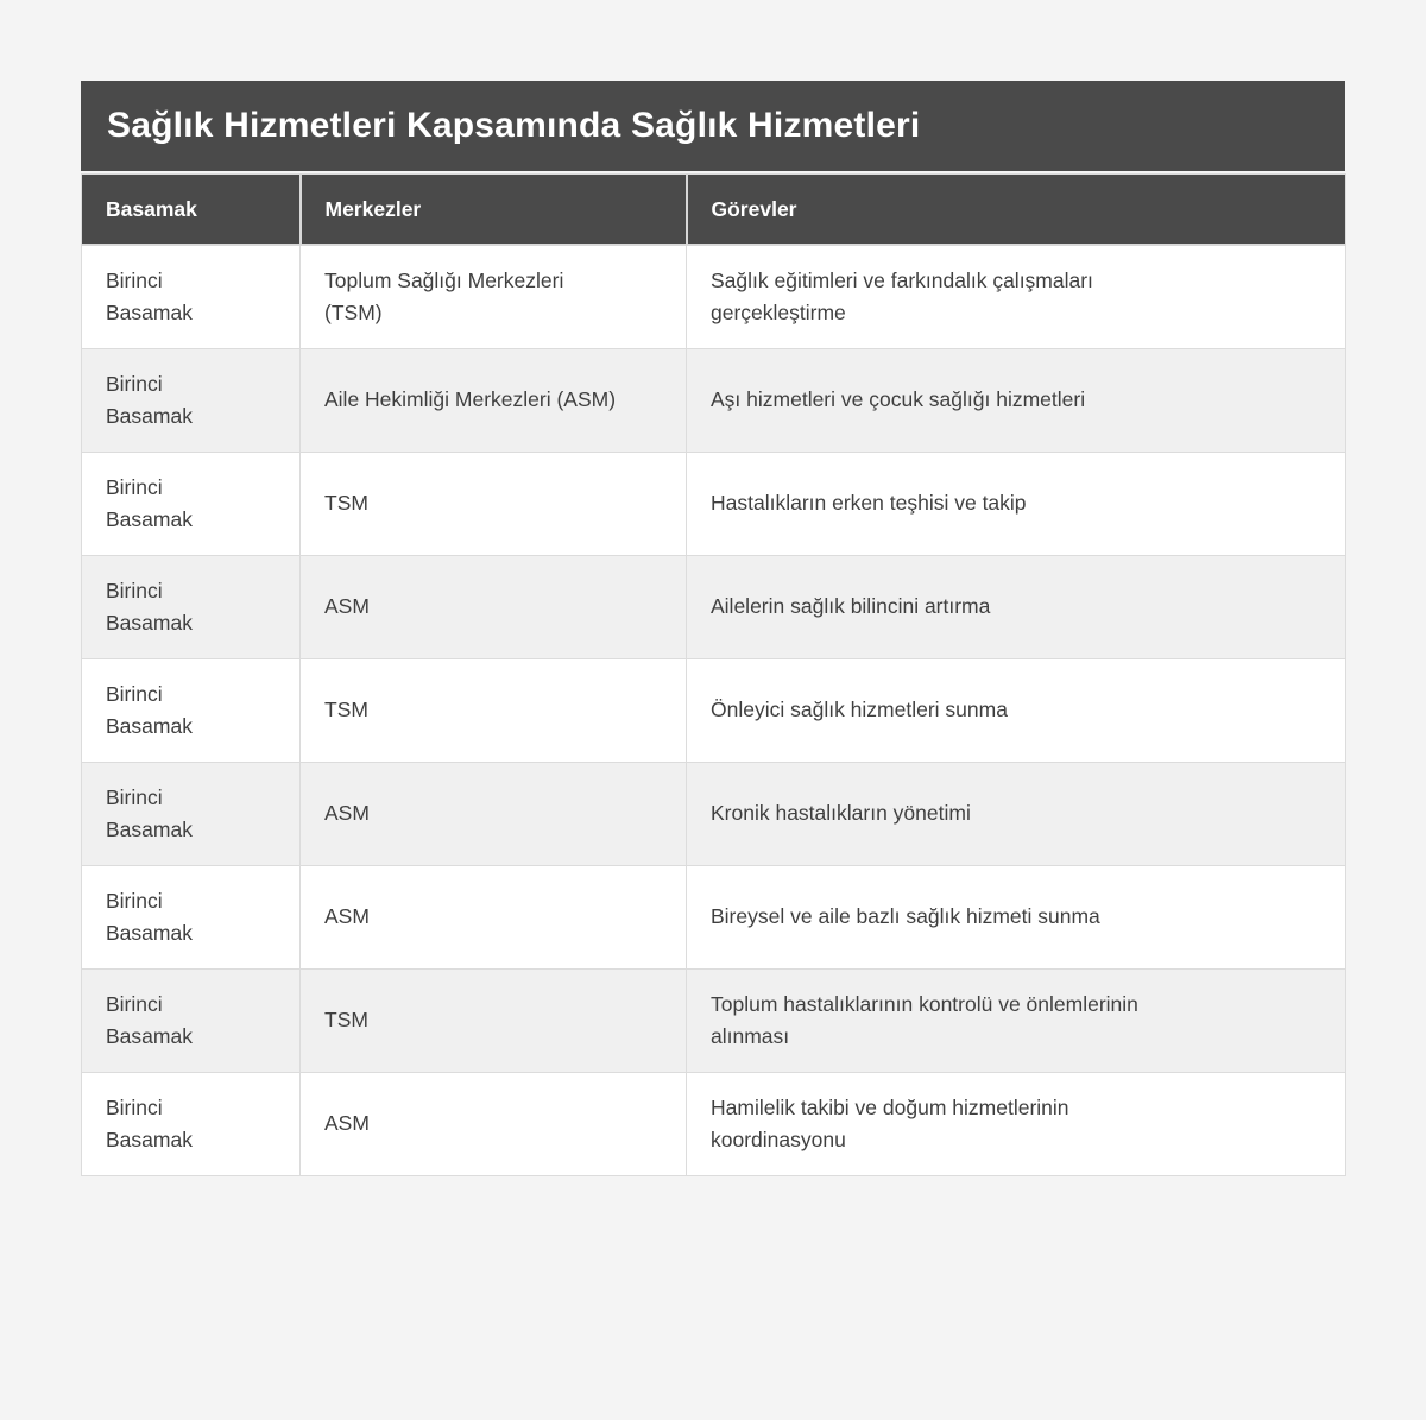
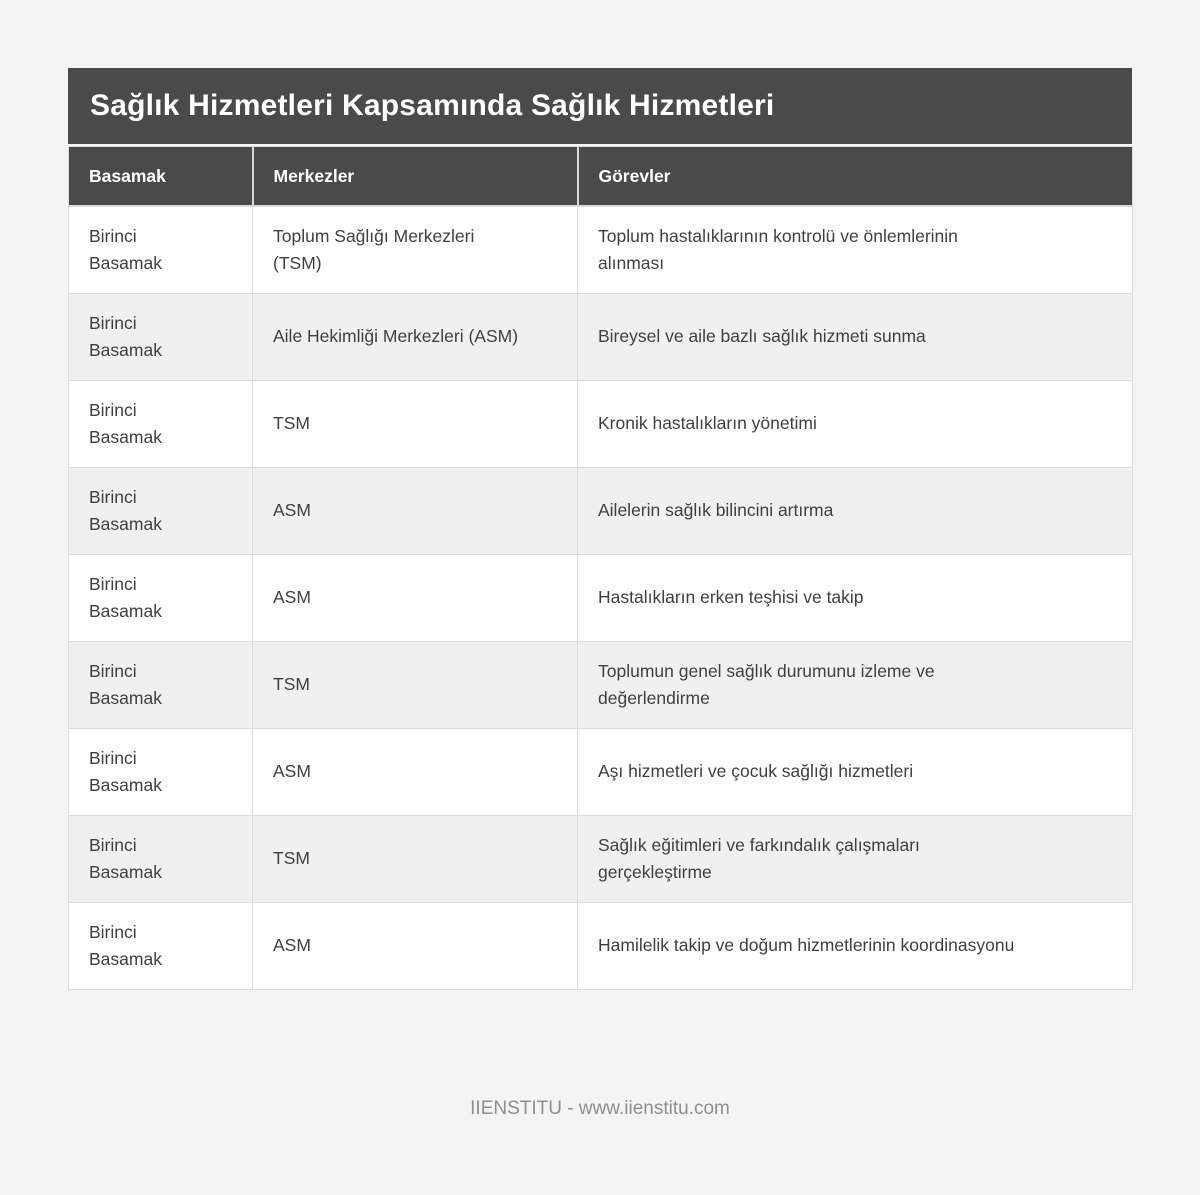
  Sağlık Hizmetleri Kapsamında Sağlık Hizmetleri
  Basamak	Merkezler	Görevler
- Birinci Basamak	Toplum Sağlığı Merkezleri (TSM)	Sağlık eğitimleri ve farkındalık çalışmaları gerçekleştirme
+ Birinci Basamak	Toplum Sağlığı Merkezleri (TSM)	Toplum hastalıklarının kontrolü ve önlemlerinin alınması
- Birinci Basamak	Aile Hekimliği Merkezleri (ASM)	Aşı hizmetleri ve çocuk sağlığı hizmetleri
+ Birinci Basamak	Aile Hekimliği Merkezleri (ASM)	Bireysel ve aile bazlı sağlık hizmeti sunma
- Birinci Basamak	TSM	Hastalıkların erken teşhisi ve takip
+ Birinci Basamak	TSM	Kronik hastalıkların yönetimi
  Birinci Basamak	ASM	Ailelerin sağlık bilincini artırma
- Birinci Basamak	TSM	Önleyici sağlık hizmetleri sunma
- Birinci Basamak	ASM	Kronik hastalıkların yönetimi
+ Birinci Basamak	ASM	Hastalıkların erken teşhisi ve takip
+ Birinci Basamak	TSM	Toplumun genel sağlık durumunu izleme ve değerlendirme
- Birinci Basamak	ASM	Bireysel ve aile bazlı sağlık hizmeti sunma
+ Birinci Basamak	ASM	Aşı hizmetleri ve çocuk sağlığı hizmetleri
- Birinci Basamak	TSM	Toplum hastalıklarının kontrolü ve önlemlerinin alınması
+ Birinci Basamak	TSM	Sağlık eğitimleri ve farkındalık çalışmaları gerçekleştirme
- Birinci Basamak	ASM	Hamilelik takibi ve doğum hizmetlerinin koordinasyonu
+ Birinci Basamak	ASM	Hamilelik takip ve doğum hizmetlerinin koordinasyonu
+ IIENSTITU - www.iienstitu.com
